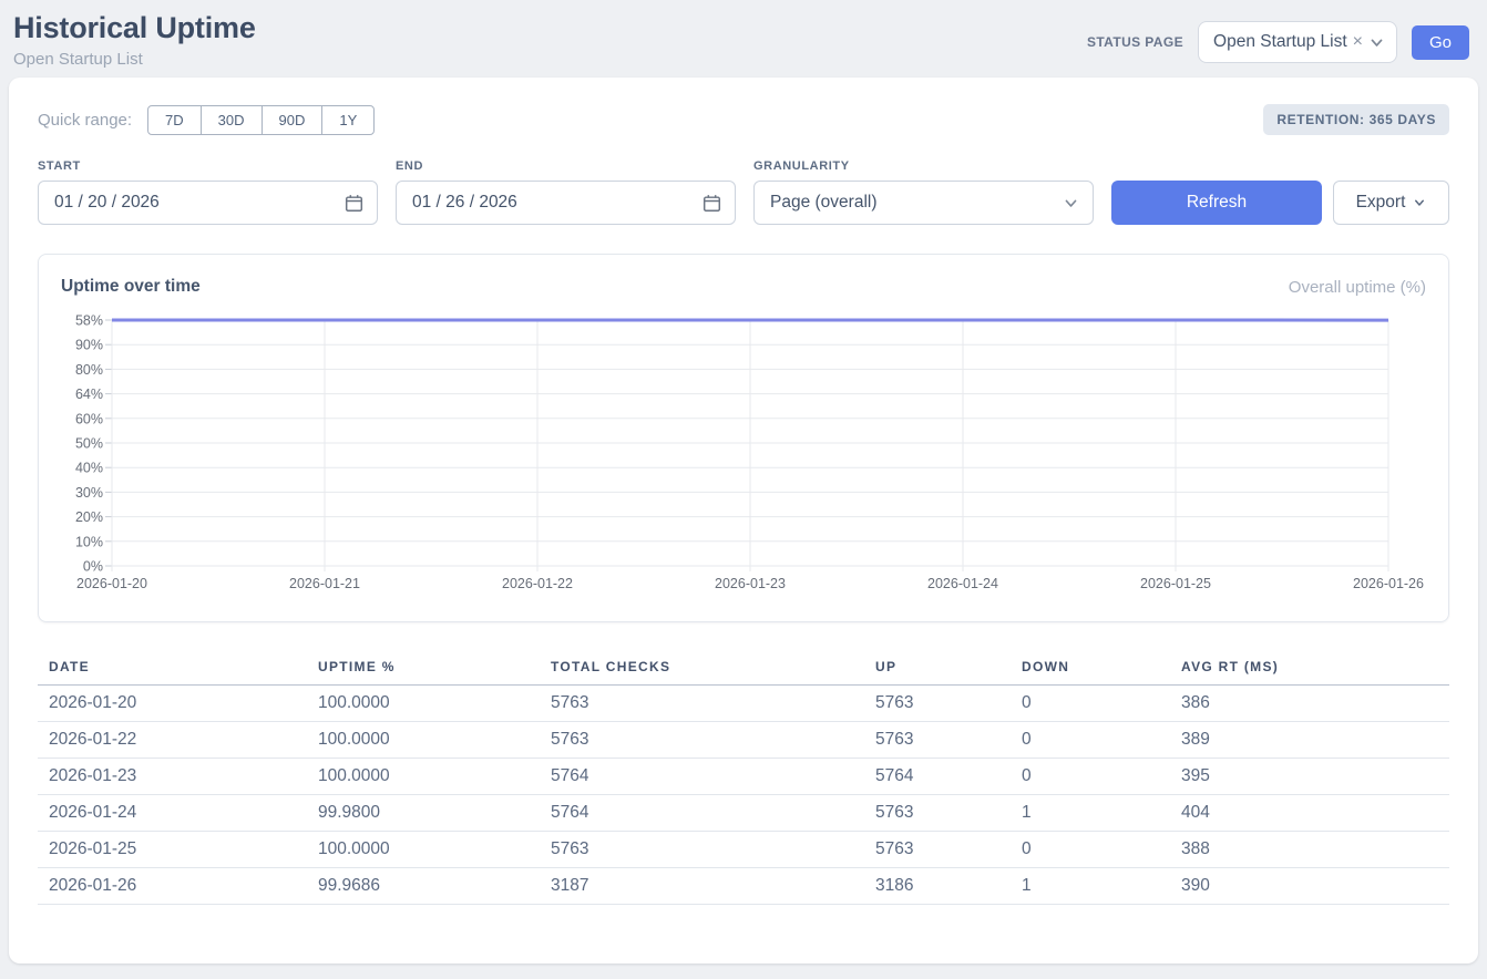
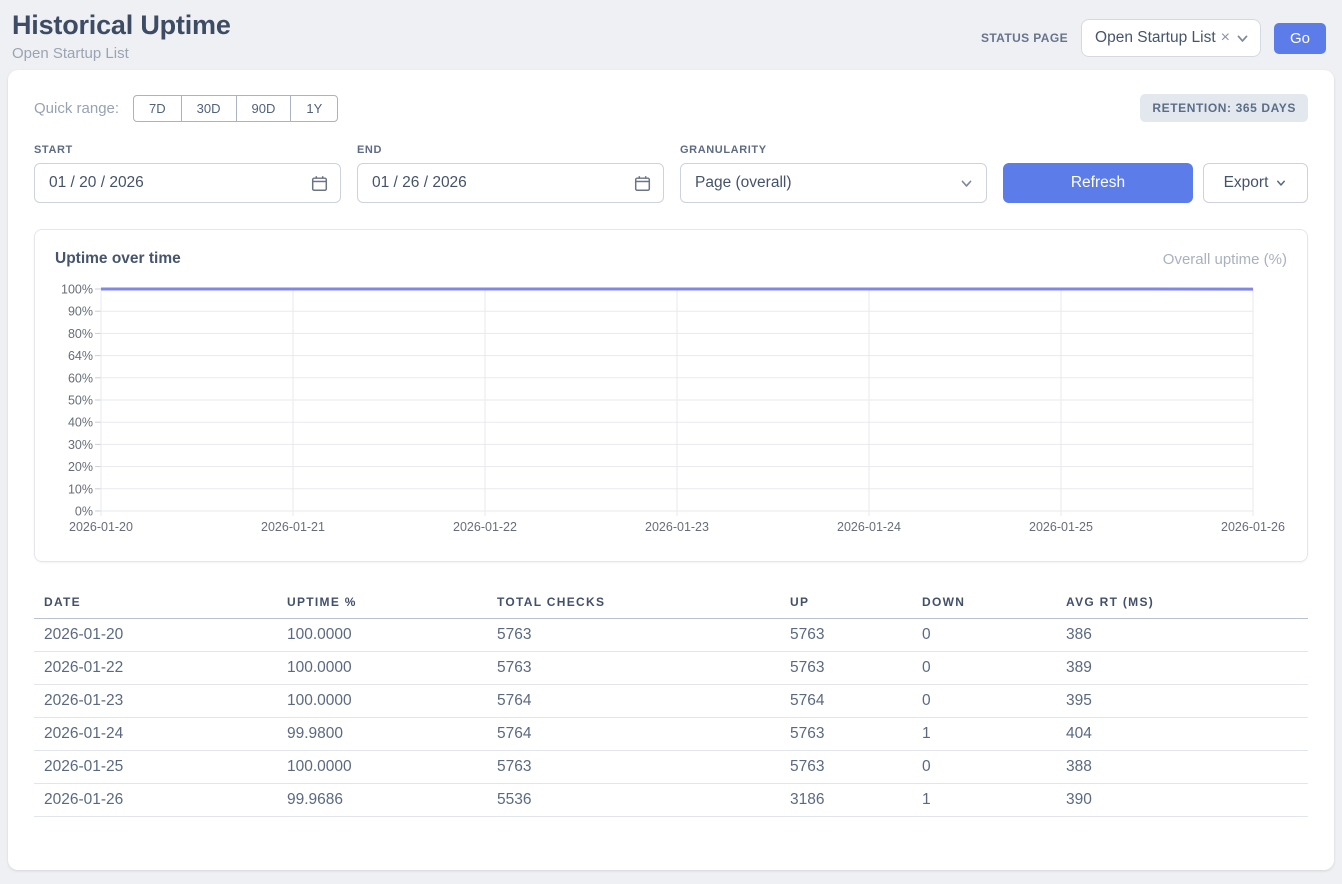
  Historical Uptime
  Open Startup List
  STATUS PAGE
  Open Startup List
  ×
  Go
  Quick range:
  7D
  30D
  90D
  1Y
  RETENTION: 365 DAYS
  START
  01 / 20 / 2026
  END
  01 / 26 / 2026
  GRANULARITY
  Page (overall)
  Refresh
  Export
  Uptime over time
  Overall uptime (%)
- 58%
+ 100%
  90%
  80%
  64%
  60%
  50%
  40%
  30%
  20%
  10%
  0%
  2026-01-20
  2026-01-21
  2026-01-22
  2026-01-23
  2026-01-24
  2026-01-25
  2026-01-26
  DATE	UPTIME %	TOTAL CHECKS	UP	DOWN	AVG RT (MS)
  2026-01-20	100.0000	5763	5763	0	386
  2026-01-22	100.0000	5763	5763	0	389
  2026-01-23	100.0000	5764	5764	0	395
  2026-01-24	99.9800	5764	5763	1	404
  2026-01-25	100.0000	5763	5763	0	388
- 2026-01-26	99.9686	3187	3186	1	390
+ 2026-01-26	99.9686	5536	3186	1	390
